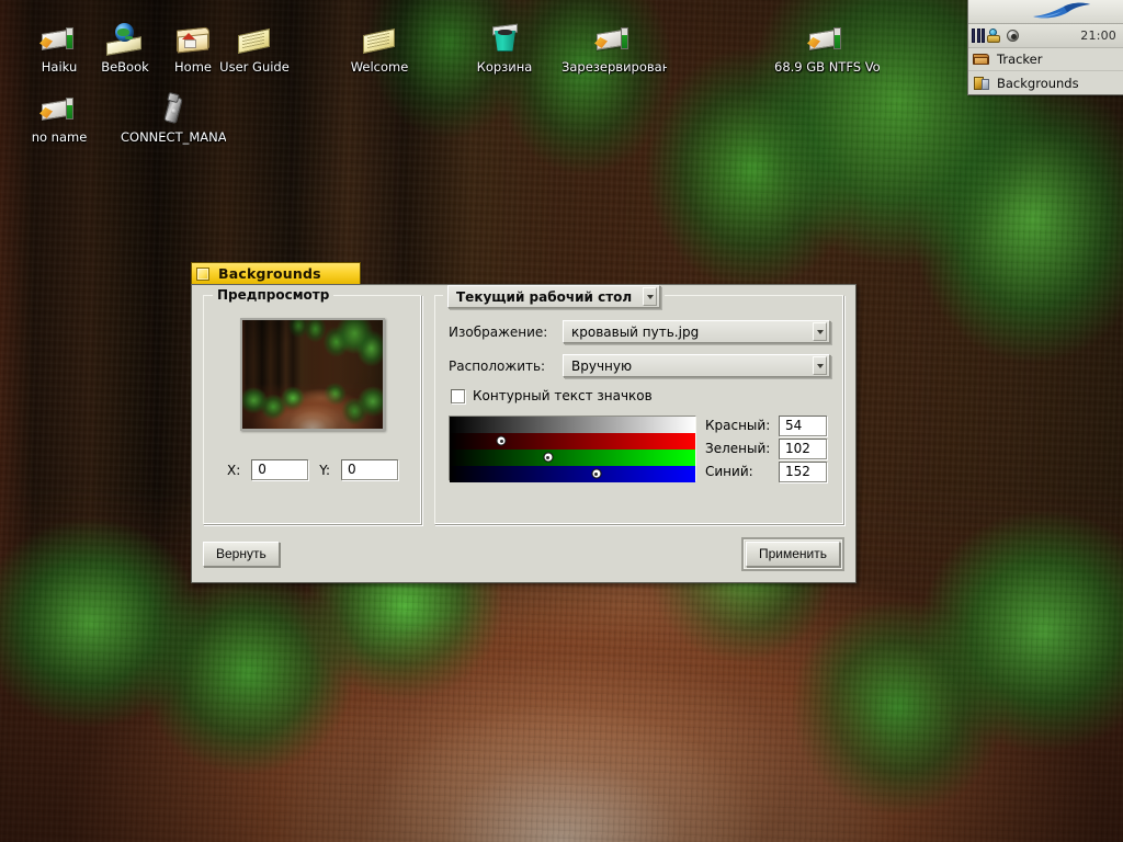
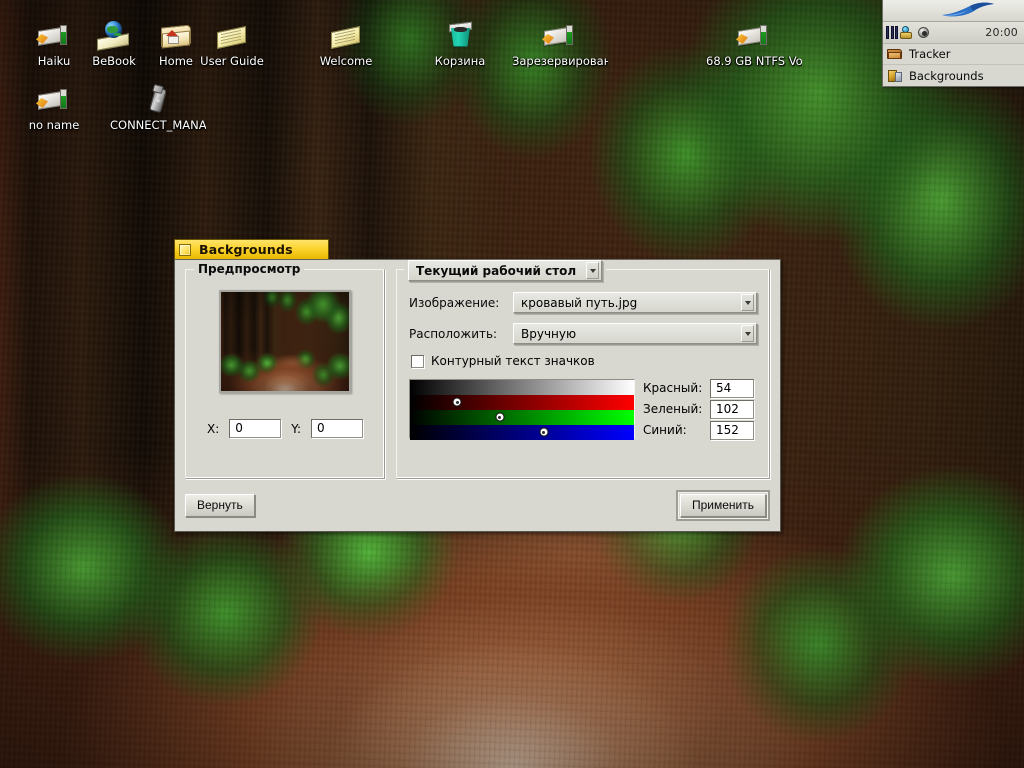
  Haiku
  BeBook
  Home
  User Guide
  Welcome
  Корзина
  Зарезервирован
  68.9 GB NTFS Vo
  no name
  CONNECT_MANA
- 21:00
+ 20:00
  Tracker
  Backgrounds
  Backgrounds
  Предпросмотр
  X:
  0
  Y:
  0
  Текущий рабочий стол
  Изображение:
  кровавый путь.jpg
  Расположить:
  Вручную
  Контурный текст значков
  Красный:
  54
  Зеленый:
  102
  Синий:
  152
  Вернуть
  Применить
